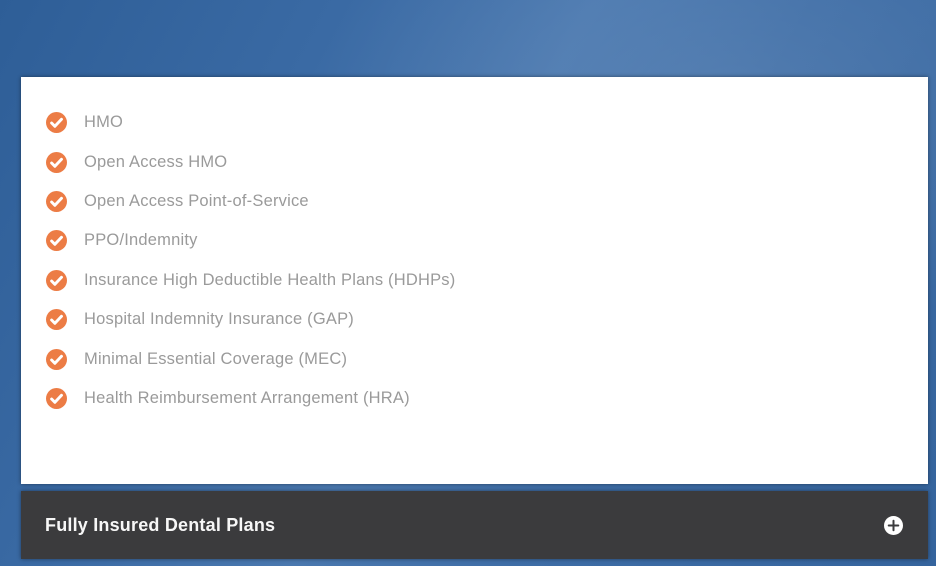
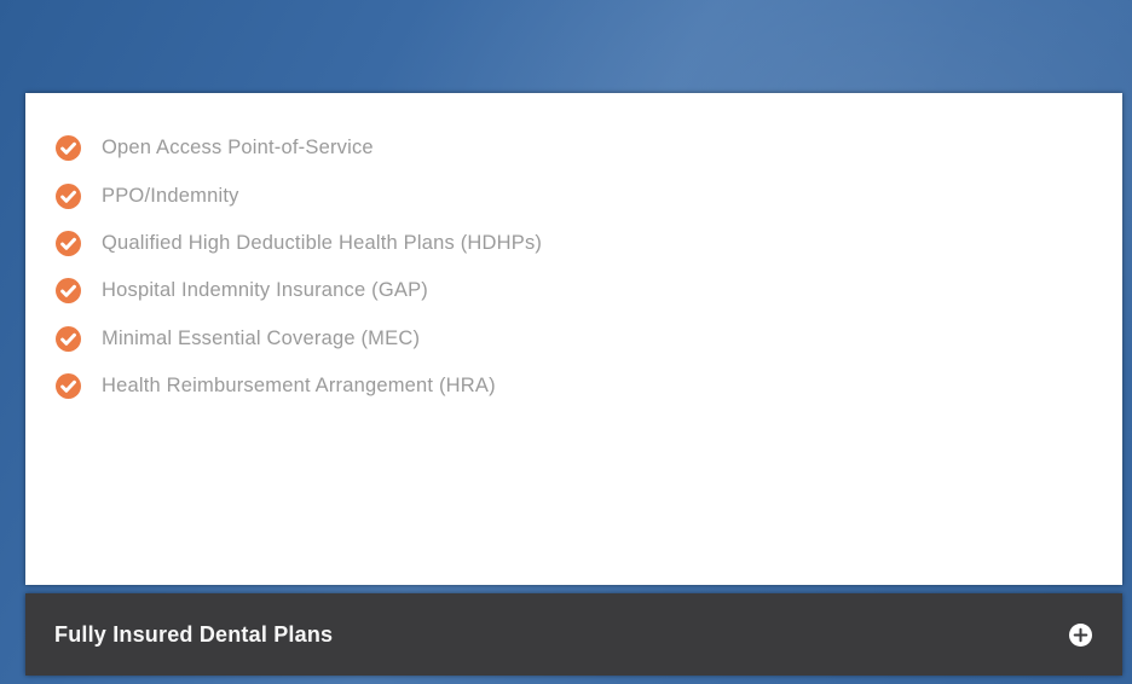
- HMO
- Open Access HMO
  Open Access Point-of-Service
  PPO/Indemnity
- Insurance High Deductible Health Plans (HDHPs)
+ Qualified High Deductible Health Plans (HDHPs)
  Hospital Indemnity Insurance (GAP)
  Minimal Essential Coverage (MEC)
  Health Reimbursement Arrangement (HRA)
  Fully Insured Dental Plans
